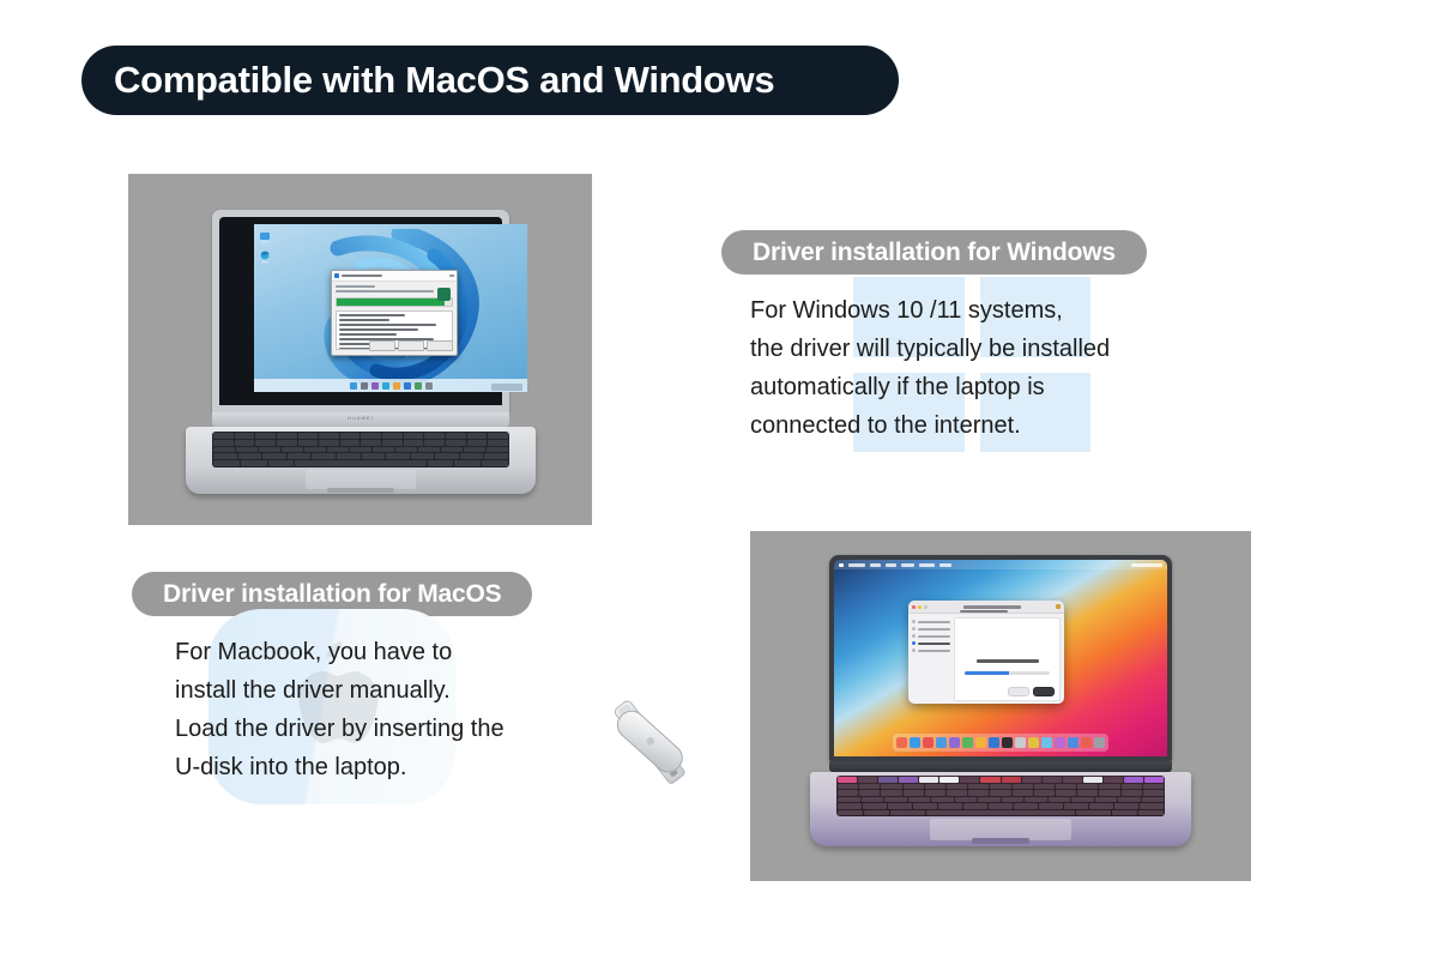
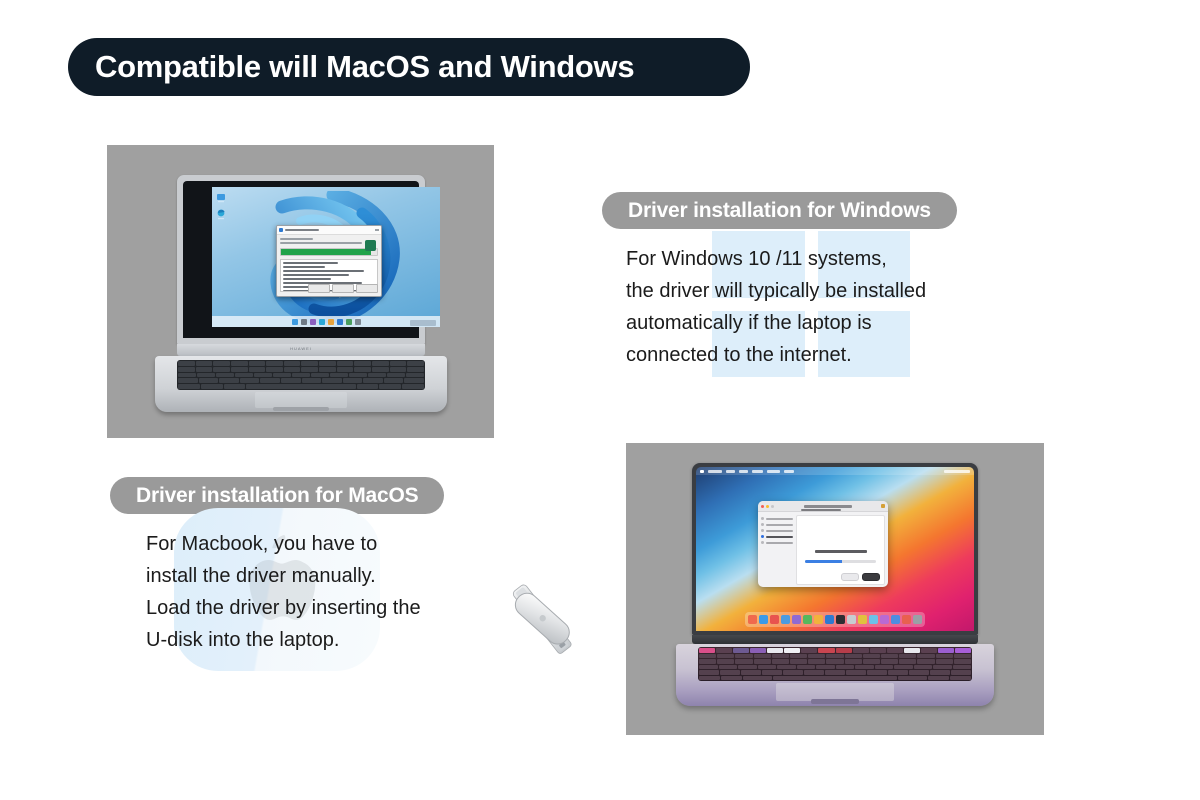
- Compatible with MacOS and Windows
+ Compatible will MacOS and Windows
  Driver installation for Windows
  For Windows 10 /11 systems,
  the driver will typically be installed
  automatically if the laptop is
  connected to the internet.
  Driver installation for MacOS
  For Macbook, you have to
  install the driver manually.
  Load the driver by inserting the
  U-disk into the laptop.
